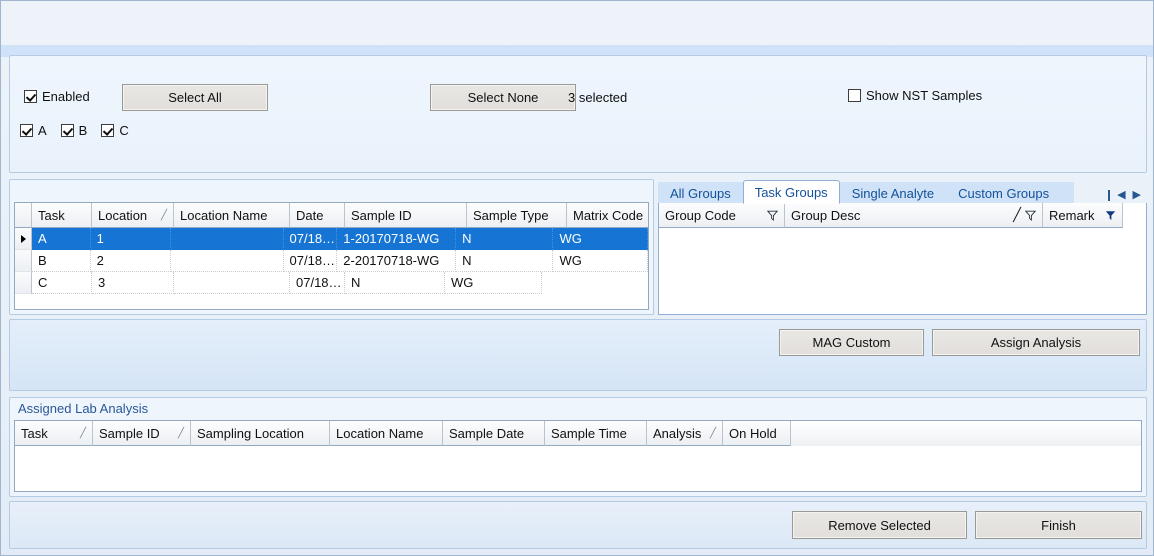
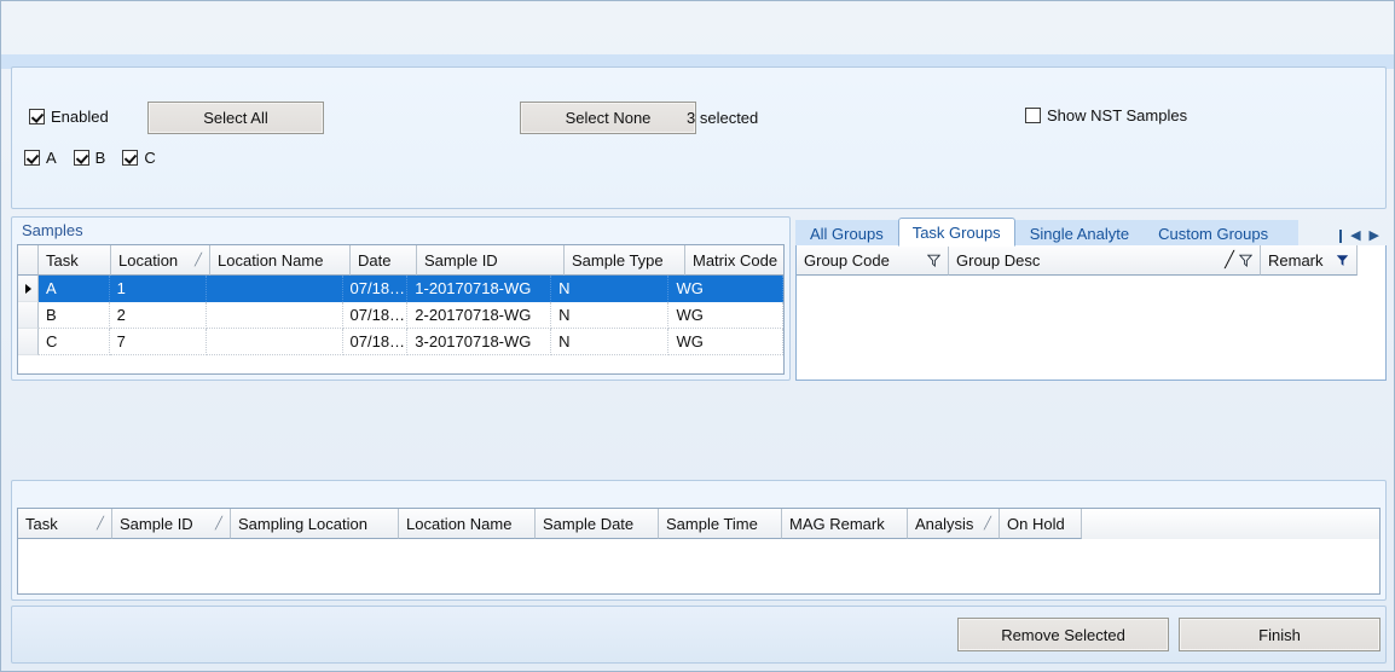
  Enabled
  Select All
  Select None
  3 selected
  Show NST Samples
  A
  B
  C
+ Samples
  Task
  Location
  ╱
  Location Name
  Date
  Sample ID
  Sample Type
  Matrix Code
  A
  1
  07/18…
  1-20170718-WG
  N
  WG
  B
  2
  07/18…
  2-20170718-WG
  N
  WG
  C
- 3
+ 7
  07/18…
+ 3-20170718-WG
  N
  WG
  All Groups
  Task Groups
  Single Analyte
  Custom Groups
  ◀
  ▶
  Group Code
  Group Desc
  ╱
  Remark
- MAG Custom
- Assign Analysis
- Assigned Lab Analysis
  Task
  ╱
  Sample ID
  ╱
  Sampling Location
  Location Name
  Sample Date
  Sample Time
+ MAG Remark
  Analysis
  ╱
  On Hold
  Remove Selected
  Finish
